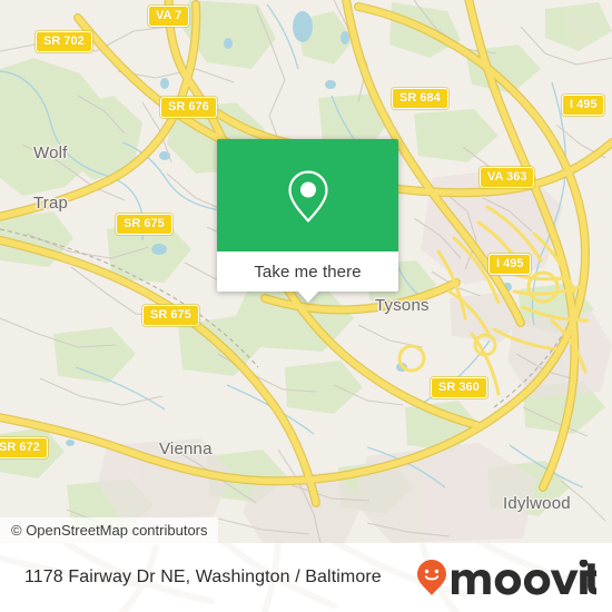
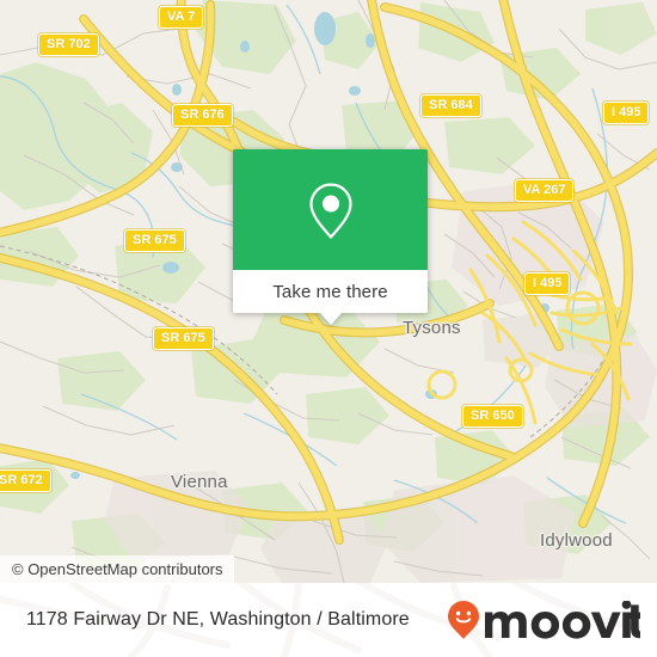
- Wolf
- Trap
  Tysons
  Vienna
  Idylwood
  VA 7
  SR 702
  SR 676
  SR 684
  I 495
- VA 363
+ VA 267
  SR 675
  I 495
  SR 675
- SR 360
+ SR 650
  SR 672
  Take me there
  © OpenStreetMap contributors
  1178 Fairway Dr NE, Washington / Baltimore
